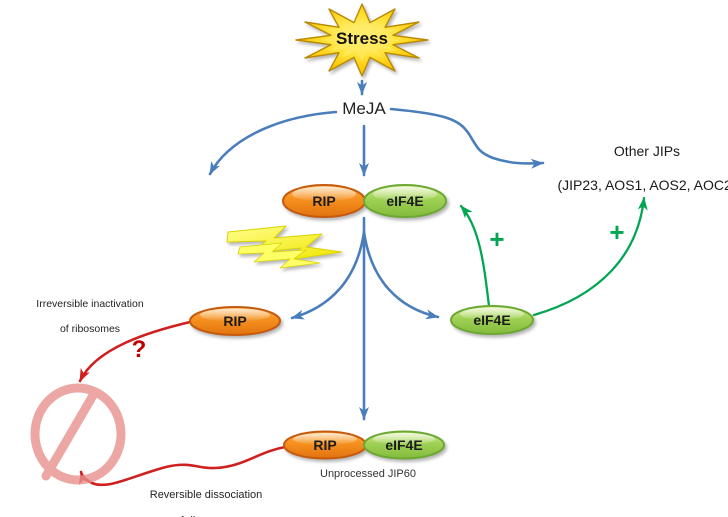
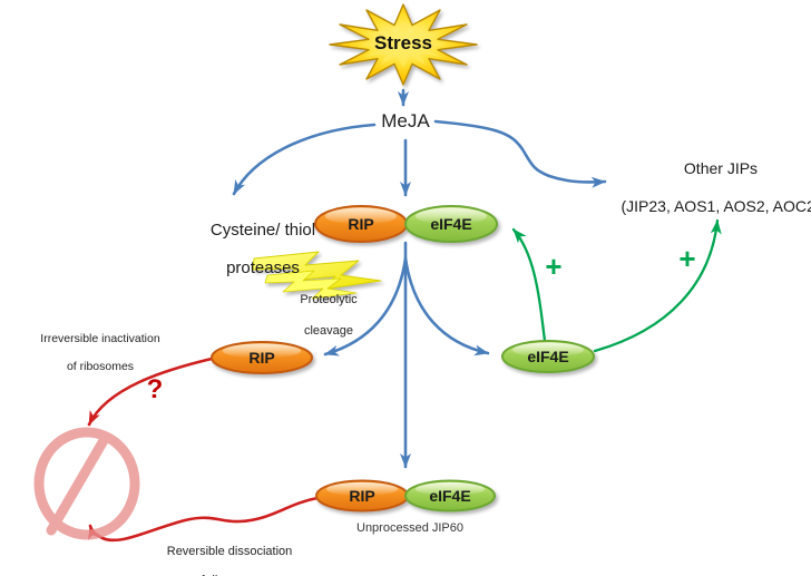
  Stress
  MeJA
  Other JIPs
  (JIP23, AOS1, AOS2, AOC
+ Cysteine/ thiol
+ proteases
+ Proteolytic
+ cleavage
  RIP
  eIF4E
  RIP
  eIF4E
  RIP
  eIF4E
  Irreversible inactivation
  of ribosomes
  ?
  +
  +
  Unprocessed JIP60
  Reversible dissociation
